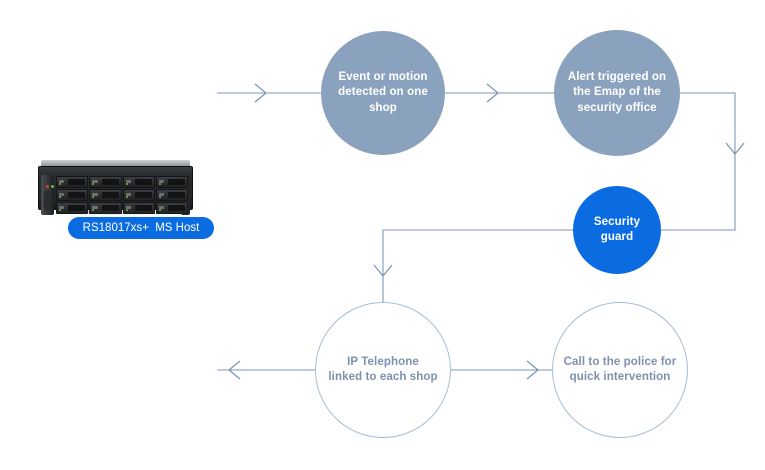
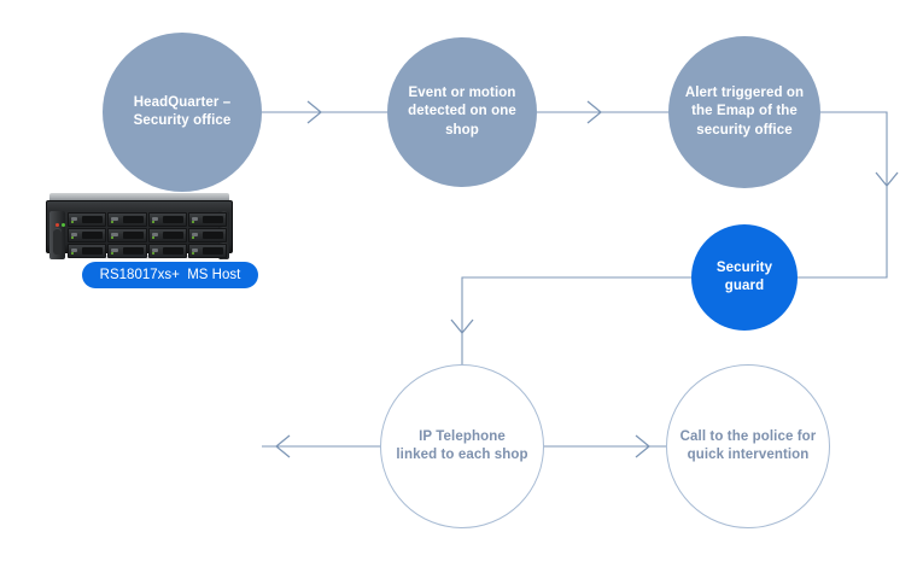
+ HeadQuarter –
+ Security office
  Event or motion
  detected on one
  shop
  Alert triggered on
  the Emap of the
  security office
  Security
  guard
  IP Telephone
  linked to each shop
  Call to the police for
  quick intervention
  RS18017xs+ MS Host
